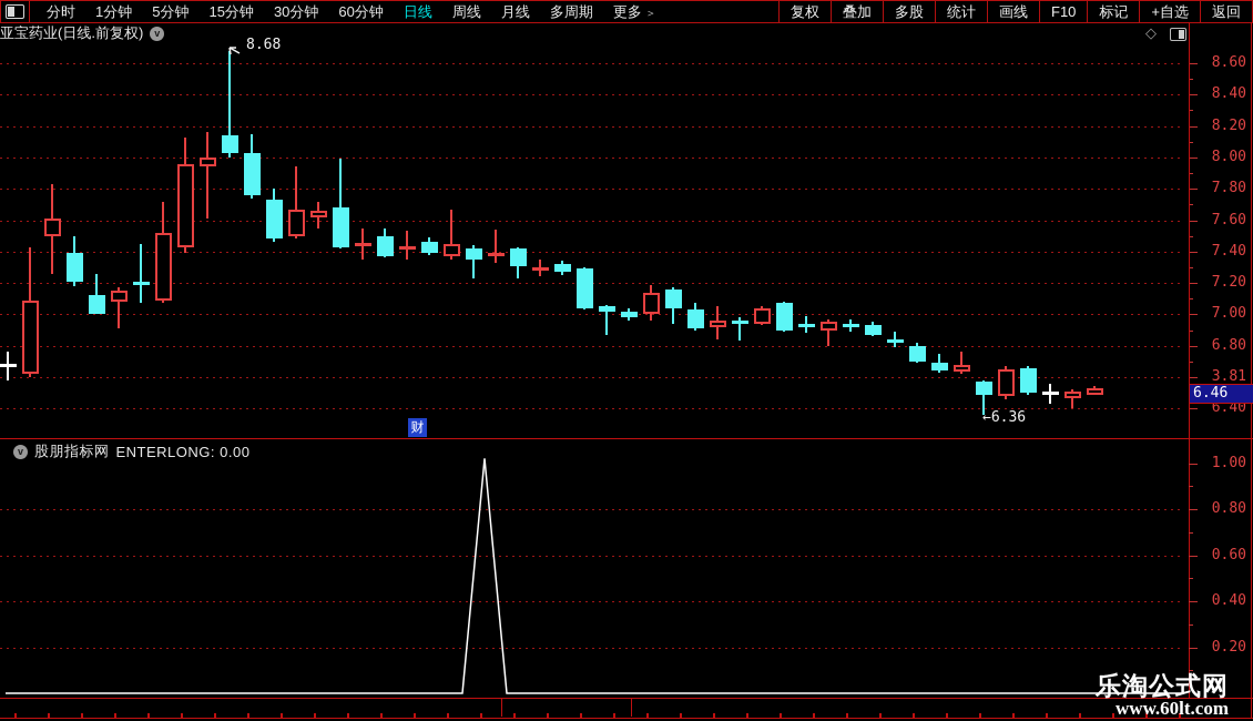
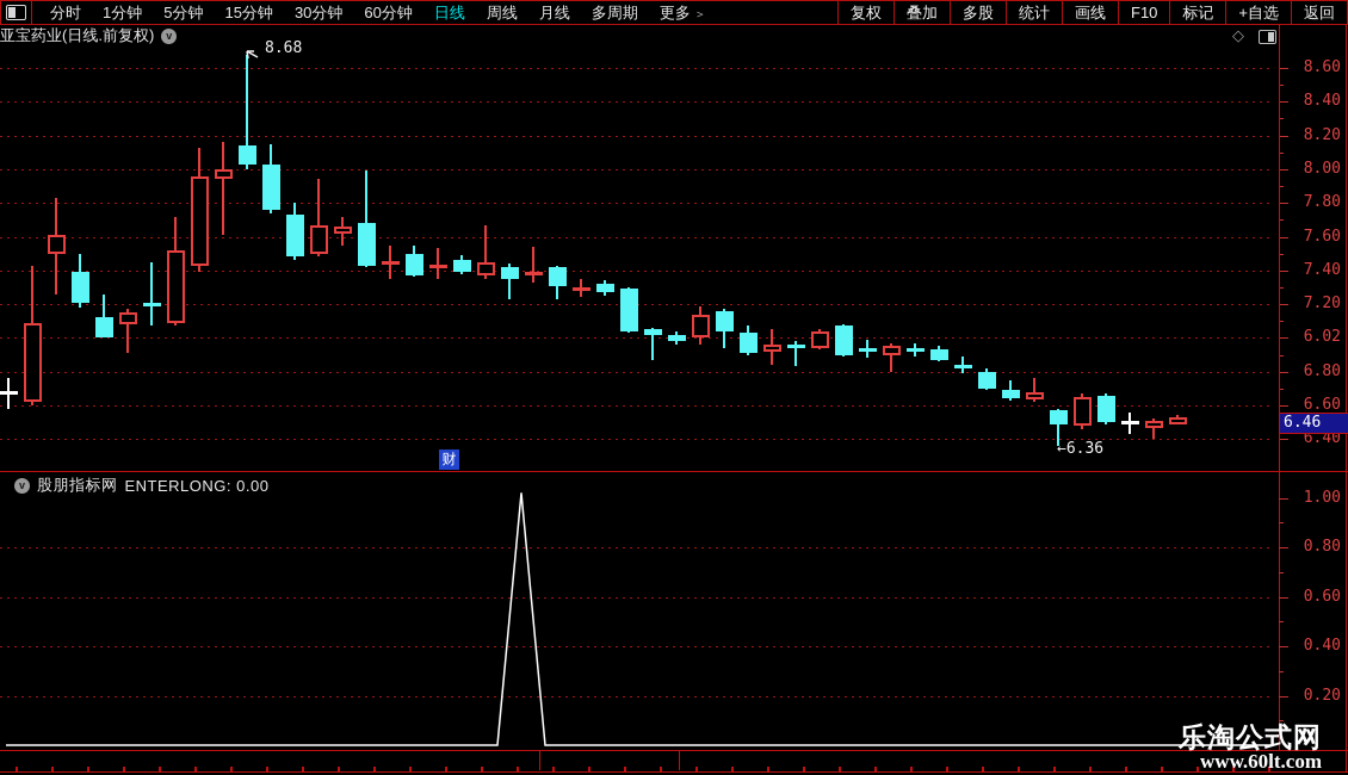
  分时
  1分钟
  5分钟
  15分钟
  30分钟
  60分钟
  日线
  周线
  月线
  多周期
  更多 ＞
  复权
  叠加
  多股
  统计
  画线
  F10
  标记
  +自选
  返回
  亚宝药业(日线.前复权)
  v
  ◇
  8.60
  8.40
  8.20
  8.00
  7.80
  7.60
  7.40
  7.20
- 7.00
+ 6.02
  6.80
- 3.81
+ 6.60
  6.40
  8.68
  ←6.36
  财
  6.46
  v
  股朋指标网
  ENTERLONG: 0.00
  1.00
  0.80
  0.60
  0.40
  0.20
  乐淘公式网
  www.60lt.com
